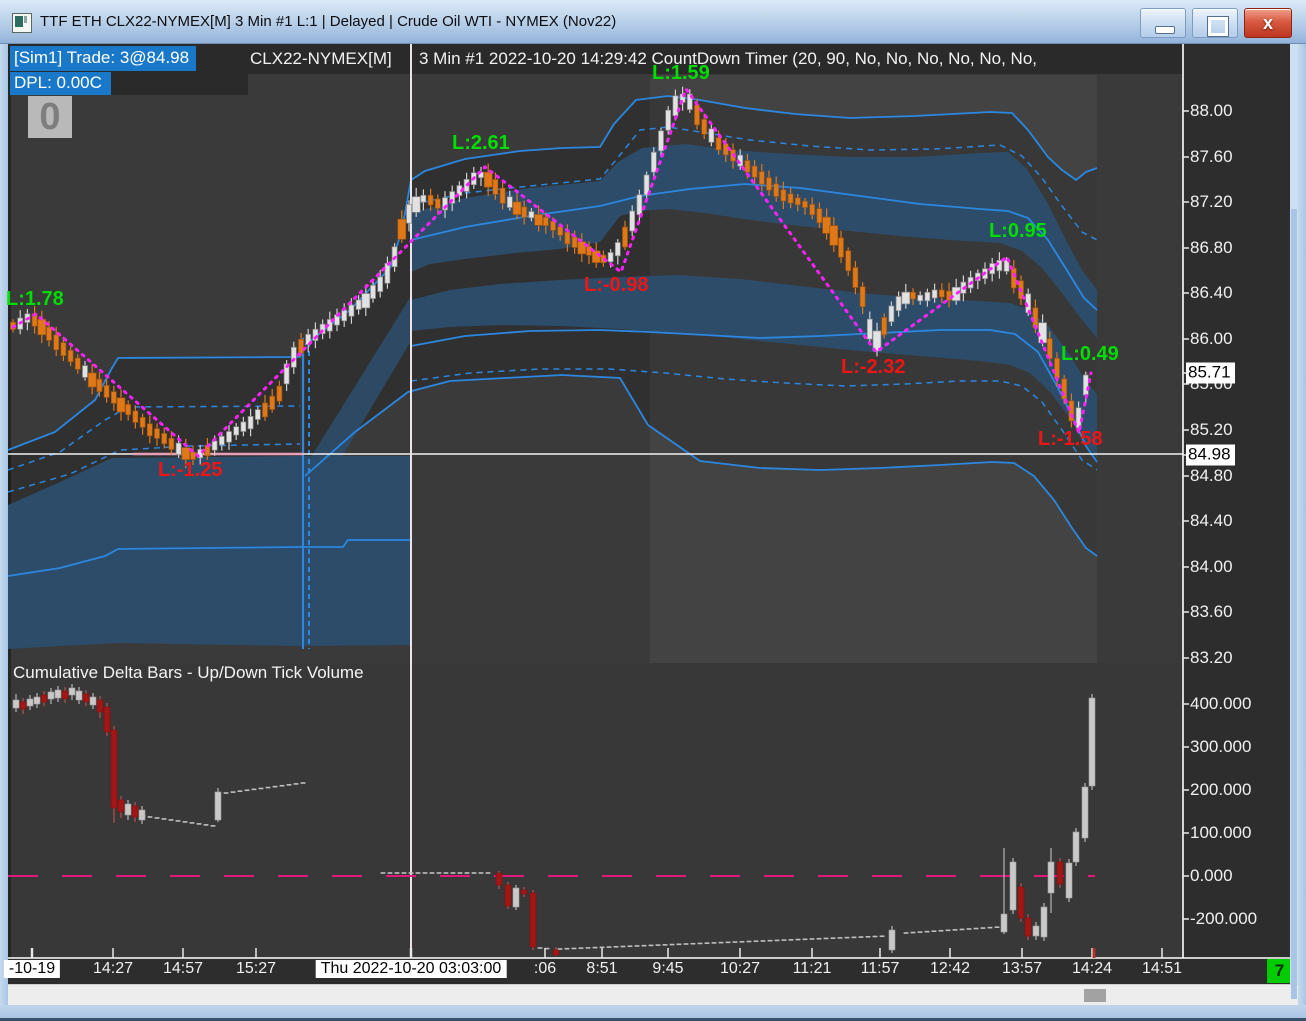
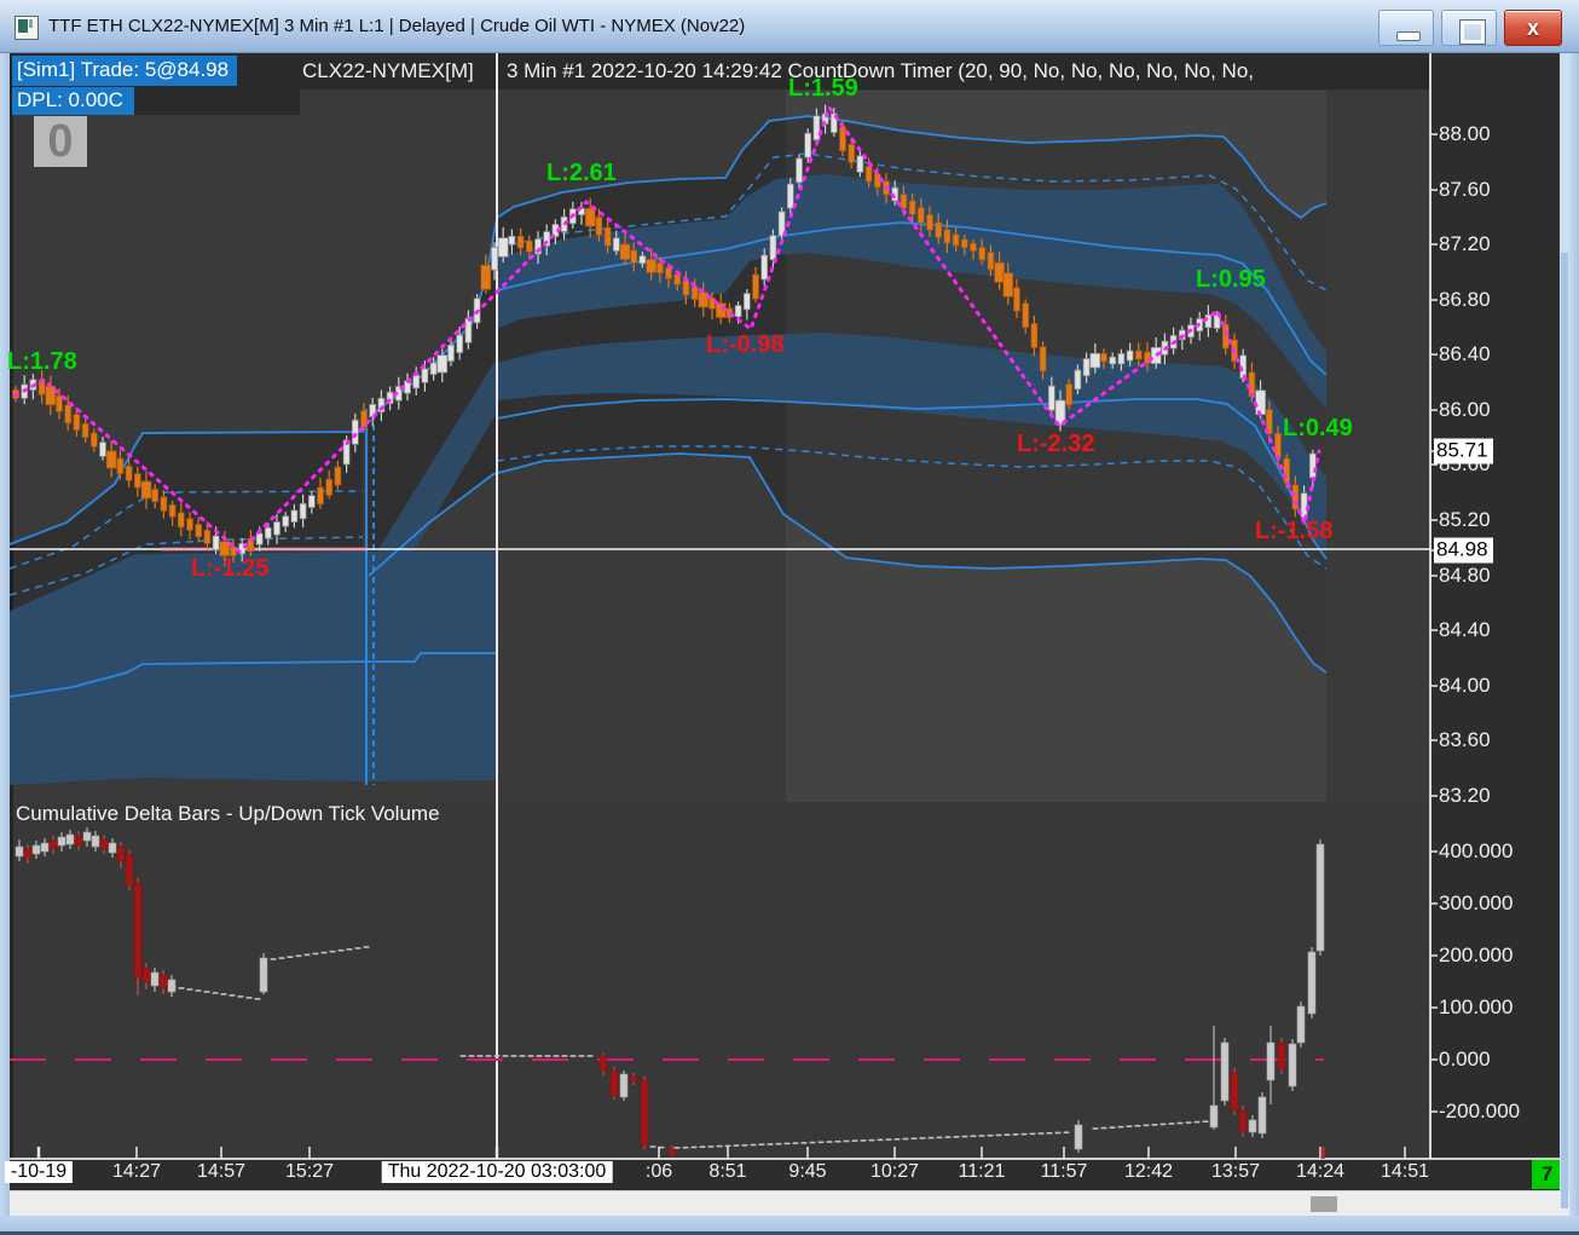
  TTF ETH CLX22-NYMEX[M] 3 Min #1 L:1 | Delayed | Crude Oil WTI - NYMEX (Nov22)
  x
- [Sim1] Trade: 3@84.98
+ [Sim1] Trade: 5@84.98
  CLX22-NYMEX[M]
  3 Min #1 2022-10-20 14:29:42 CountDown Timer (20, 90, No, No, No, No, No, No,
  DPL: 0.00C
  0
  Cumulative Delta Bars - Up/Down Tick Volume
  L:1.78
  L:-1.25
  L:2.61
  L:-0.98
  L:1.59
  L:-2.32
  L:0.95
  L:-1.58
  L:0.49
  88.00
  87.60
  87.20
  86.80
  86.40
  86.00
  85.60
  85.20
  84.80
  84.40
  84.00
  83.60
  83.20
  400.000
  300.000
  200.000
  100.000
  0.000
  -200.000
  85.71
  84.98
  -10-19
  14:27
  14:57
  15:27
  Thu 2022-10-20 03:03:00
  :06
  8:51
  9:45
  10:27
  11:21
  11:57
  12:42
  13:57
  14:24
  14:51
  7
